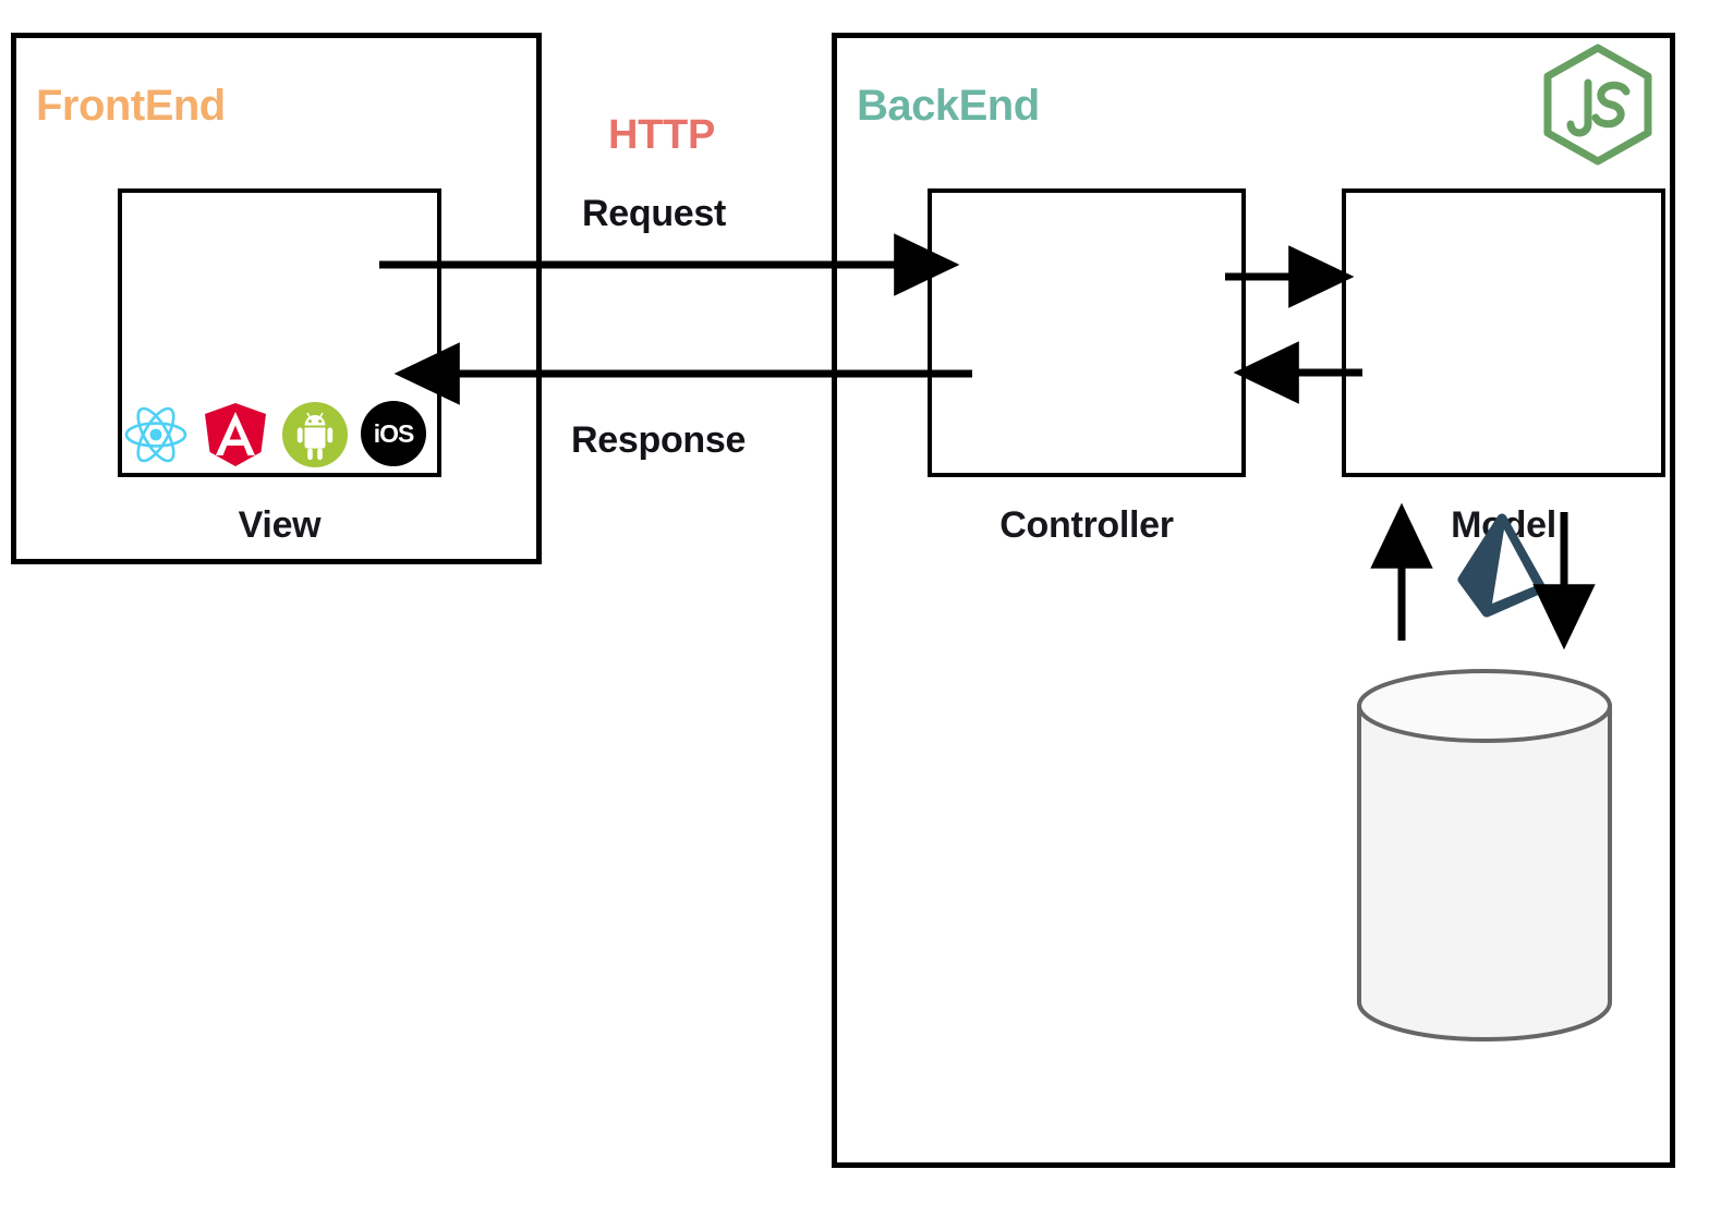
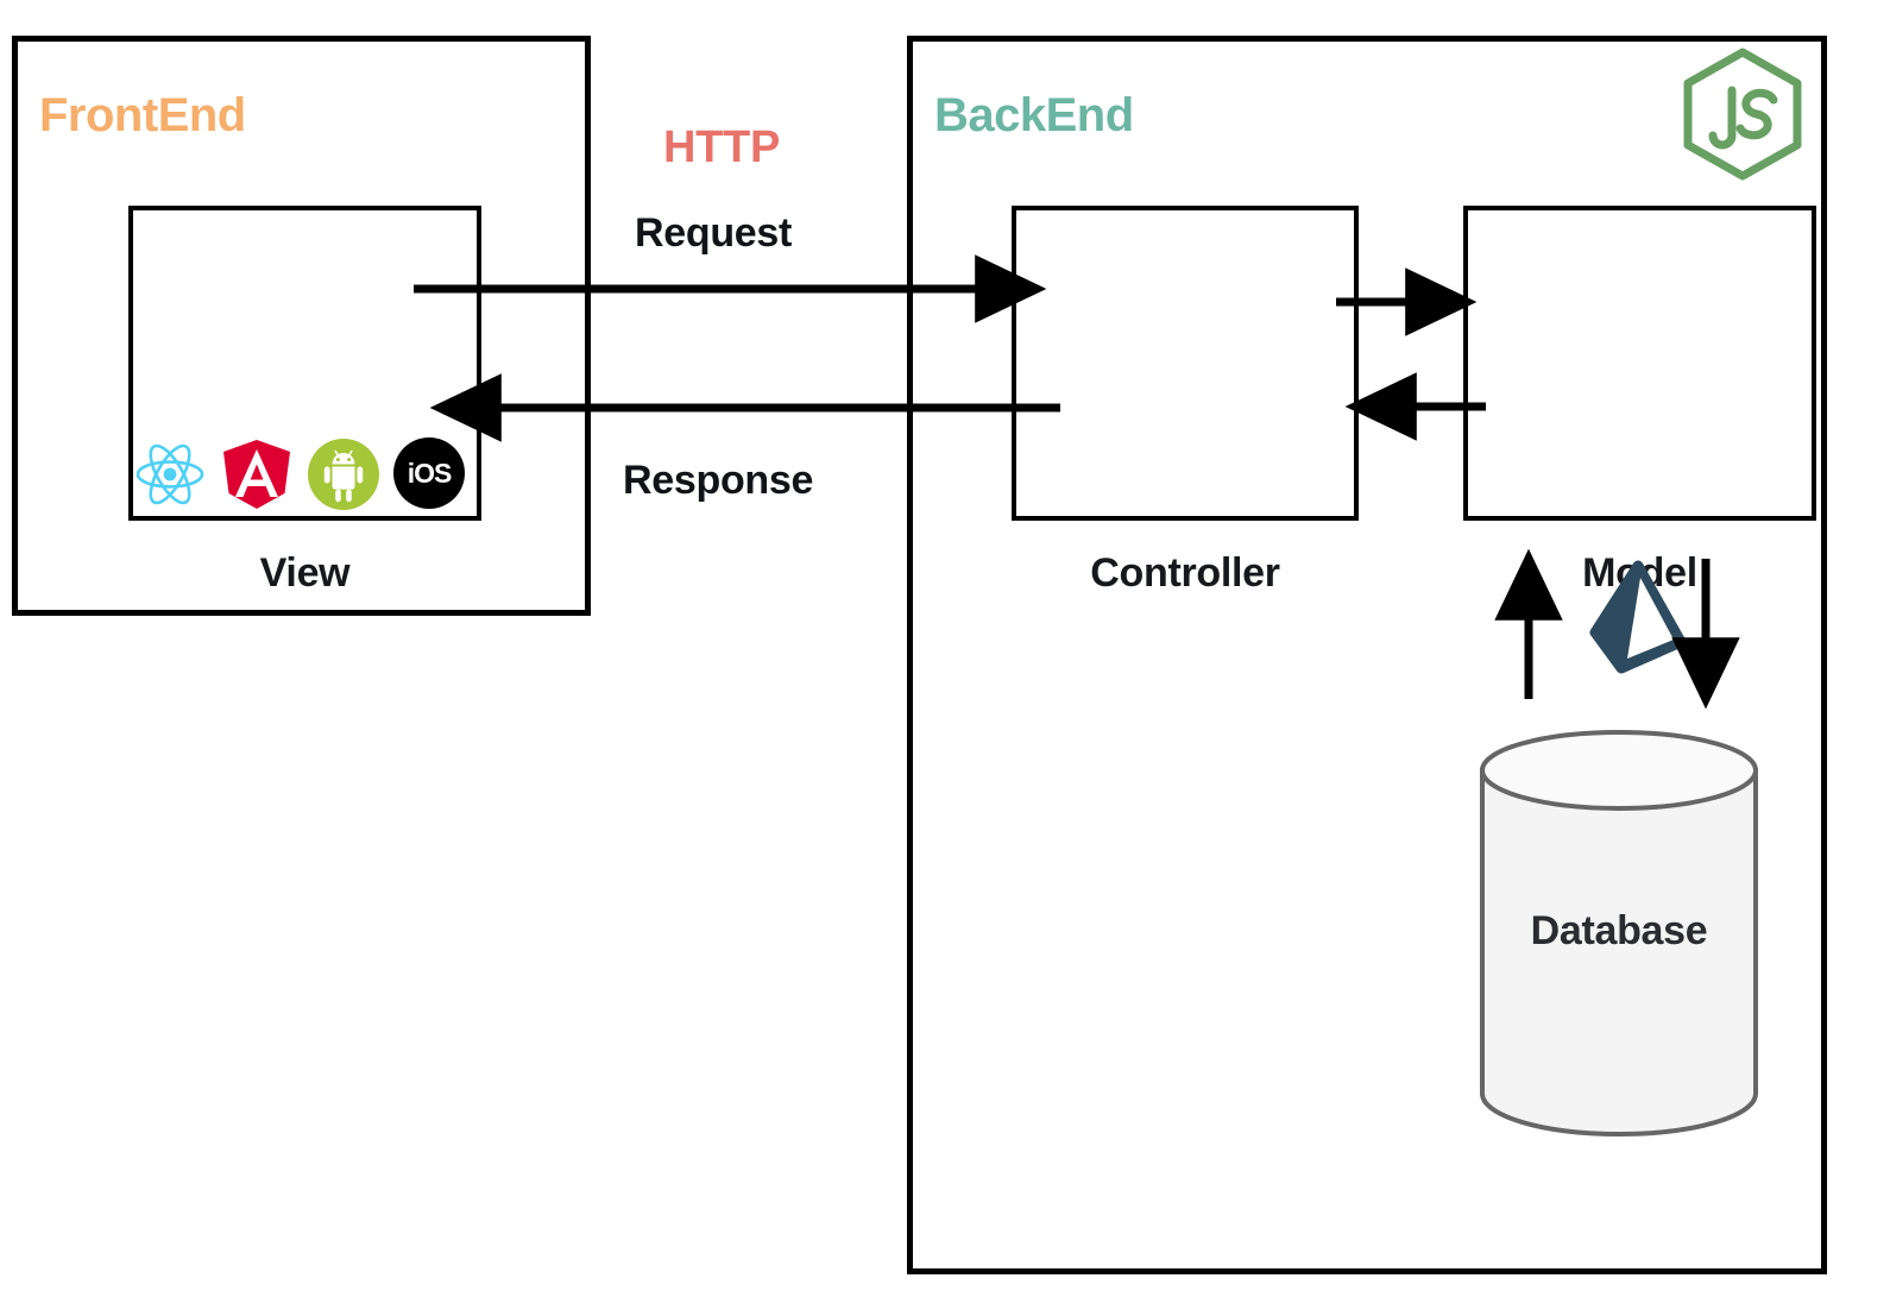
  FrontEnd
  View
  iOS
  BackEnd
  Controller
  Mdel
+ Database
  HTTP
  Request
  Response
